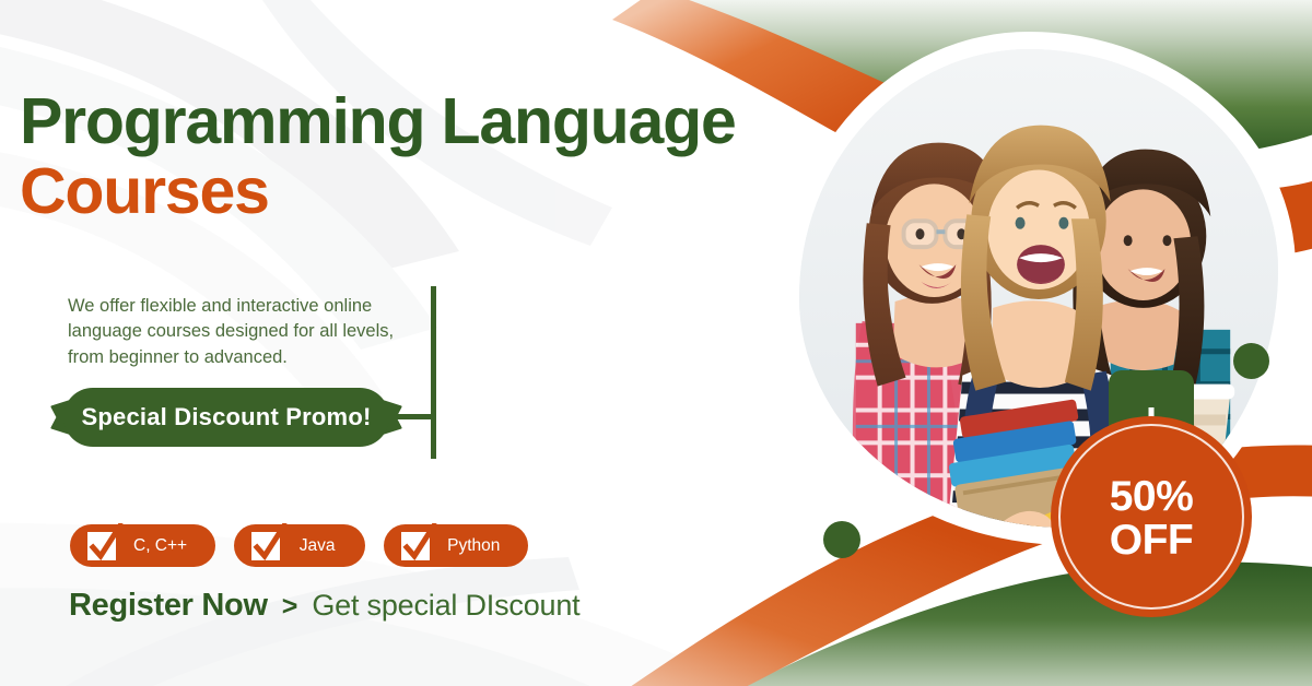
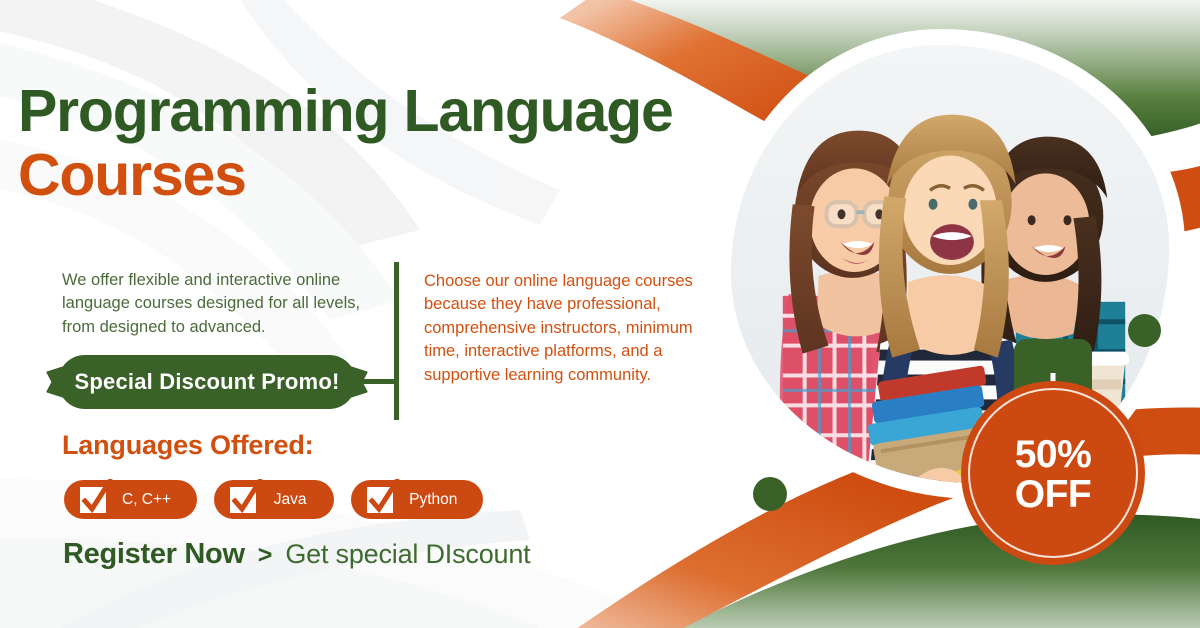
  Programming Language
  Courses
- We offer flexible and interactive online language courses designed for all levels, from beginner to advanced.
+ We offer flexible and interactive online language courses designed for all levels, from designed to advanced.
+ Choose our online language courses because they have professional, comprehensive instructors, minimum time, interactive platforms, and a supportive learning community.
  Special Discount Promo!
+ Languages Offered:
  C, C++
  Java
  Python
  Register Now
  >
  Get special DIscount
  50%
  OFF
